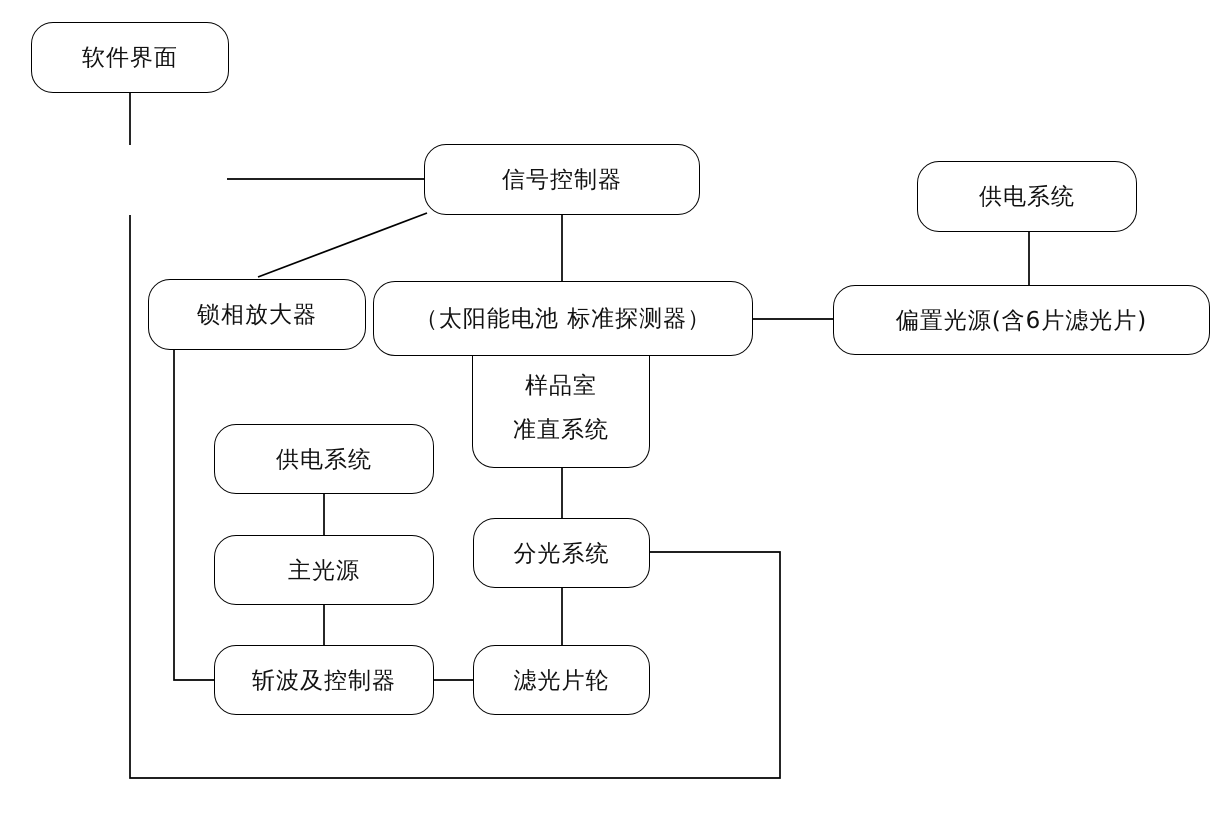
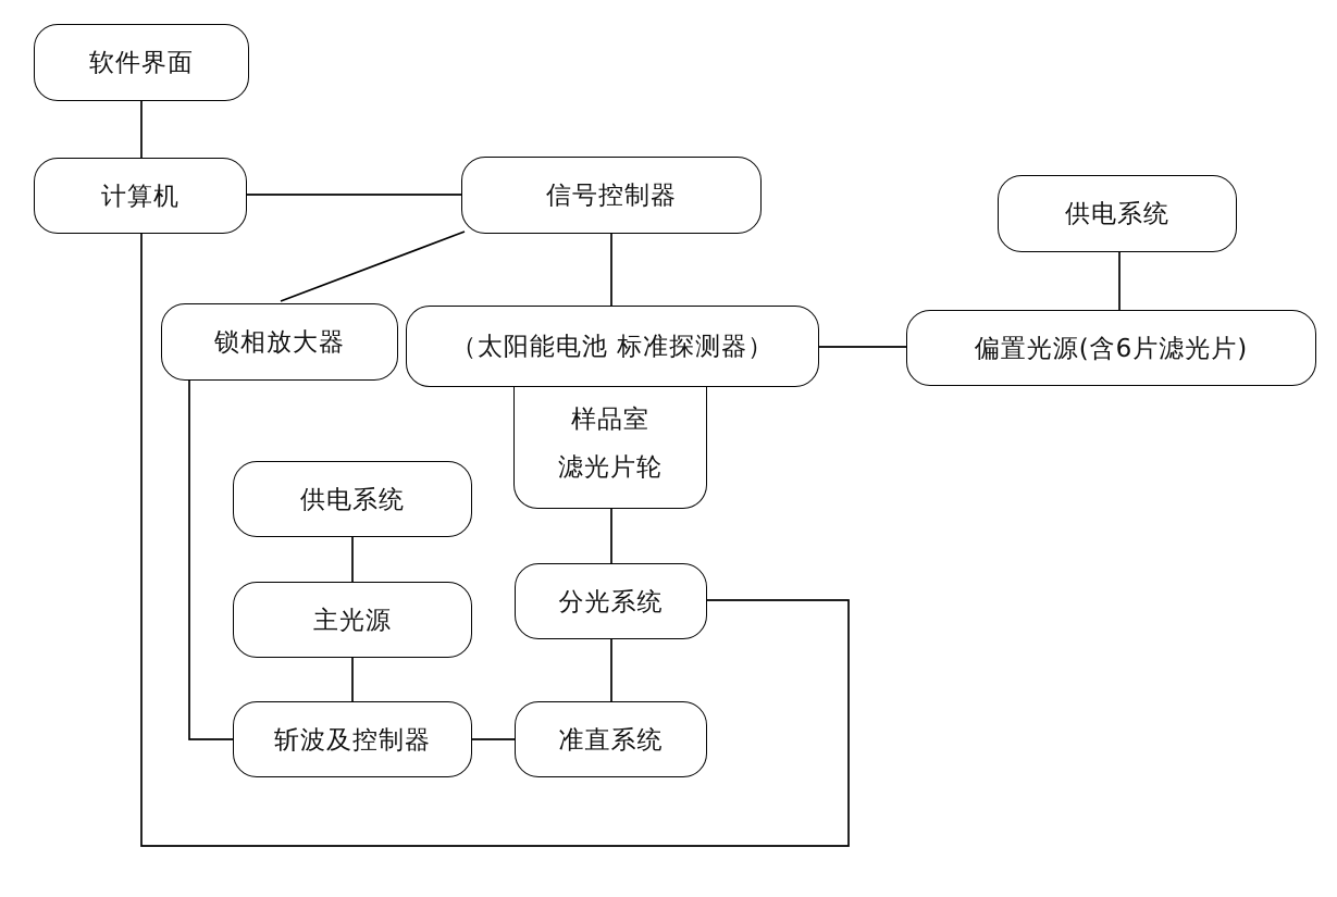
  软件界面
+ 计算机
  信号控制器
  供电系统
  锁相放大器
  （太阳能电池 标准探测器）
  样品室
- 准直系统
+ 滤光片轮
  偏置光源(含6片滤光片)
  供电系统
  主光源
  斩波及控制器
  分光系统
- 滤光片轮
+ 准直系统
